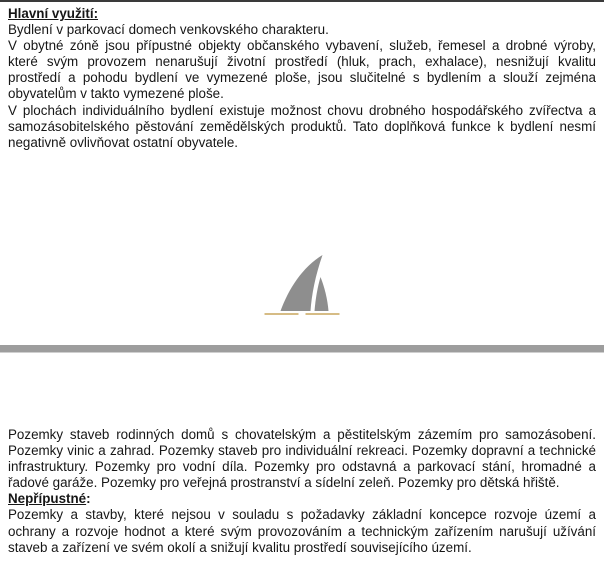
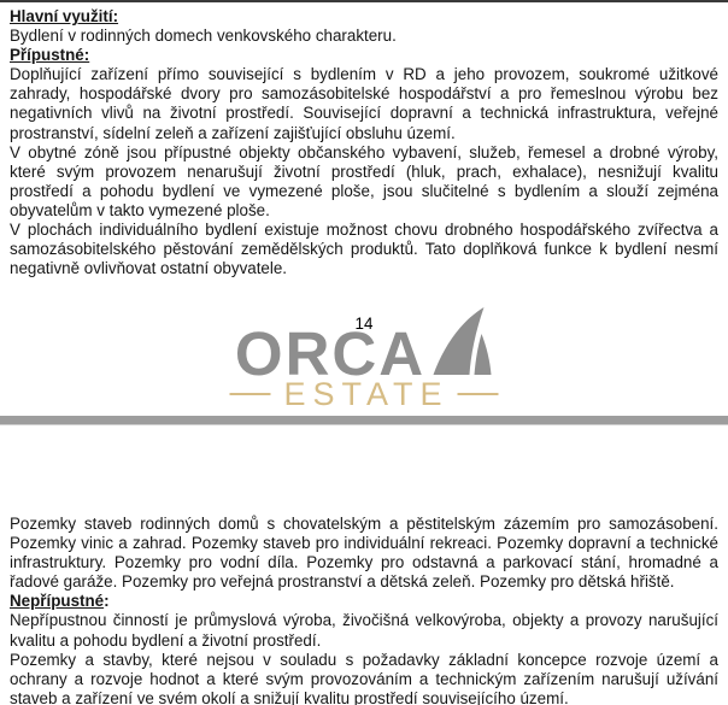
  Hlavní využití:
- Bydlení v parkovací domech venkovského charakteru.
+ Bydlení v rodinných domech venkovského charakteru.
+ Přípustné:
+ Doplňující zařízení přímo související s bydlením v RD a jeho provozem, soukromé užitkové zahrady, hospodářské dvory pro samozásobitelské hospodářství a pro řemeslnou výrobu bez negativních vlivů na životní prostředí. Související dopravní a technická infrastruktura, veřejné prostranství, sídelní zeleň a zařízení zajišťující obsluhu území.
  V obytné zóně jsou přípustné objekty občanského vybavení, služeb, řemesel a drobné výroby, které svým provozem nenarušují životní prostředí (hluk, prach, exhalace), nesnižují kvalitu prostředí a pohodu bydlení ve vymezené ploše, jsou slučitelné s bydlením a slouží zejména obyvatelům v takto vymezené ploše.
  V plochách individuálního bydlení existuje možnost chovu drobného hospodářského zvířectva a samozásobitelského pěstování zemědělských produktů. Tato doplňková funkce k bydlení nesmí negativně ovlivňovat ostatní obyvatele.
+ 14
+ ORCA
+ ESTATE
- Pozemky staveb rodinných domů s chovatelským a pěstitelským zázemím pro samozásobení. Pozemky vinic a zahrad. Pozemky staveb pro individuální rekreaci. Pozemky dopravní a technické infrastruktury. Pozemky pro vodní díla. Pozemky pro odstavná a parkovací stání, hromadné a řadové garáže. Pozemky pro veřejná prostranství a sídelní zeleň. Pozemky pro dětská hřiště.
+ Pozemky staveb rodinných domů s chovatelským a pěstitelským zázemím pro samozásobení. Pozemky vinic a zahrad. Pozemky staveb pro individuální rekreaci. Pozemky dopravní a technické infrastruktury. Pozemky pro vodní díla. Pozemky pro odstavná a parkovací stání, hromadné a řadové garáže. Pozemky pro veřejná prostranství a dětská zeleň. Pozemky pro dětská hřiště.
  Nepřípustné:
+ Nepřípustnou činností je průmyslová výroba, živočišná velkovýroba, objekty a provozy narušující kvalitu a pohodu bydlení a životní prostředí.
  Pozemky a stavby, které nejsou v souladu s požadavky základní koncepce rozvoje území a ochrany a rozvoje hodnot a které svým provozováním a technickým zařízením narušují užívání staveb a zařízení ve svém okolí a snižují kvalitu prostředí souvisejícího území.
